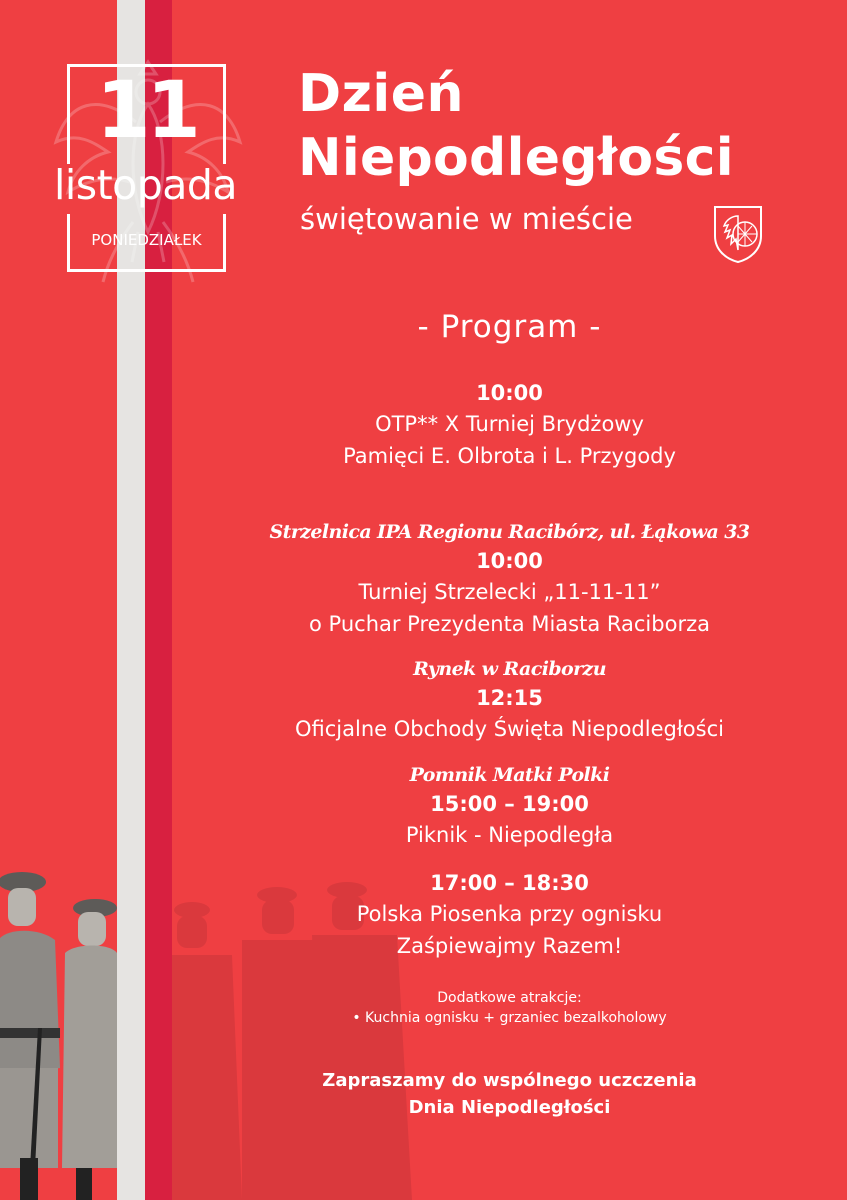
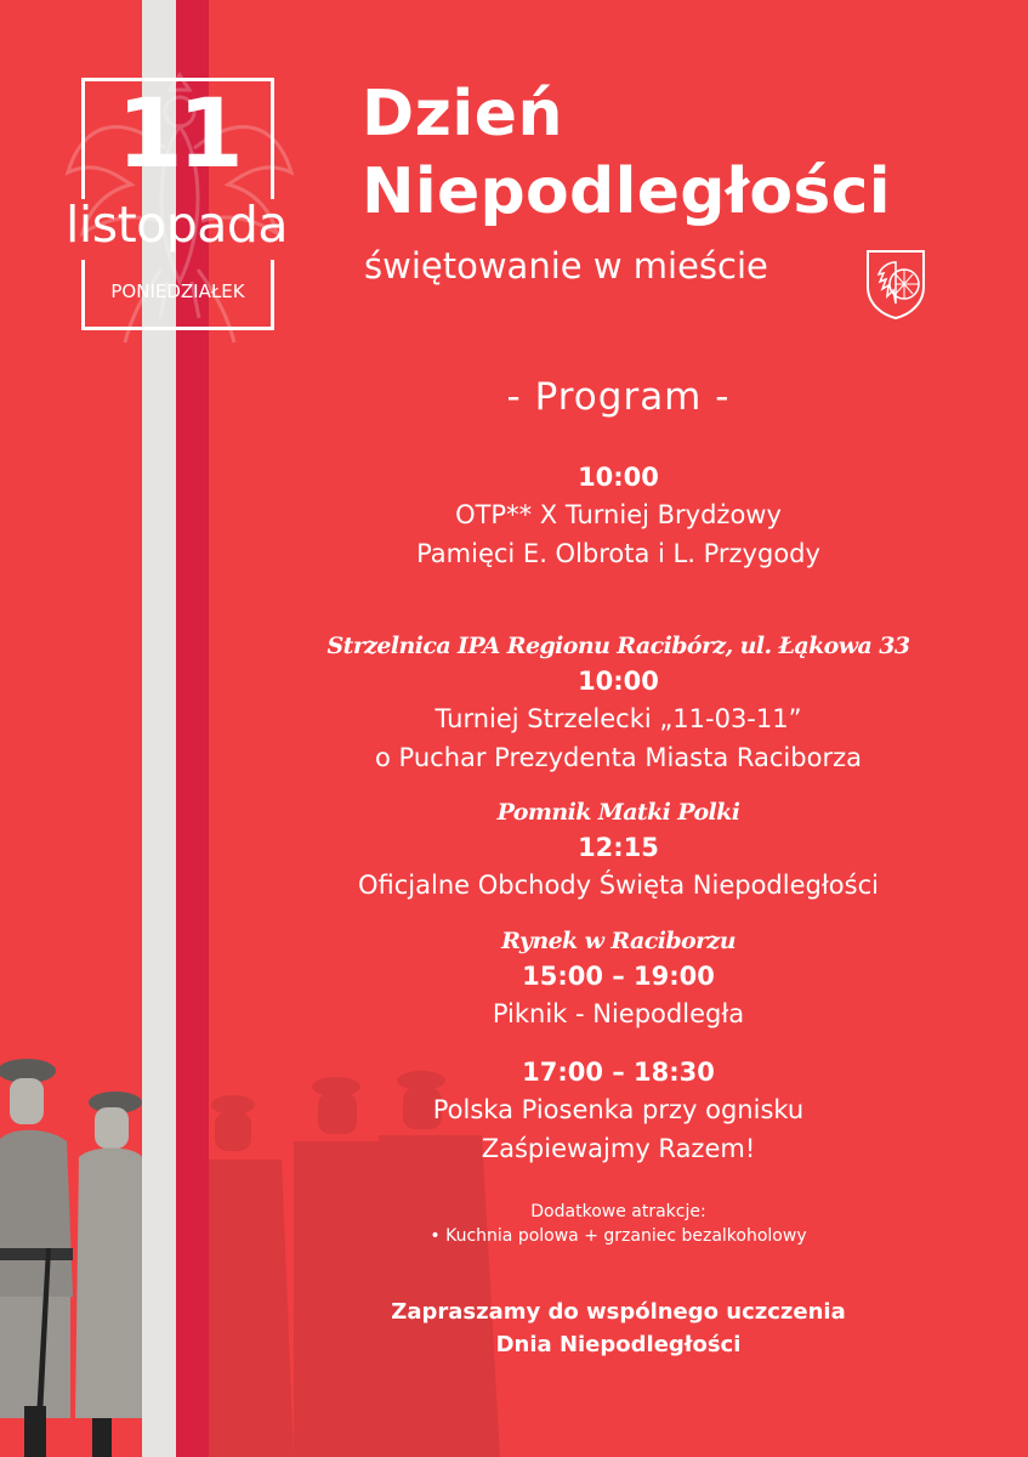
  11
  listopada
  PONIEDZIAŁEK
  Dzień
  Niepodległości
  świętowanie w mieście
  - Program -
  10:00
  OTP** X Turniej Brydżowy
  Pamięci E. Olbrota i L. Przygody
  Strzelnica IPA Regionu Racibórz, ul. Łąkowa 33
  10:00
- Turniej Strzelecki „11-11-11”
+ Turniej Strzelecki „11-03-11”
  o Puchar Prezydenta Miasta Raciborza
- Rynek w Raciborzu
+ Pomnik Matki Polki
  12:15
  Oficjalne Obchody Święta Niepodległości
- Pomnik Matki Polki
+ Rynek w Raciborzu
  15:00 – 19:00
  Piknik - Niepodległa
  17:00 – 18:30
  Polska Piosenka przy ognisku
  Zaśpiewajmy Razem!
  Dodatkowe atrakcje:
- • Kuchnia ognisku + grzaniec bezalkoholowy
+ • Kuchnia polowa + grzaniec bezalkoholowy
  Zapraszamy do wspólnego uczczenia
  Dnia Niepodległości
